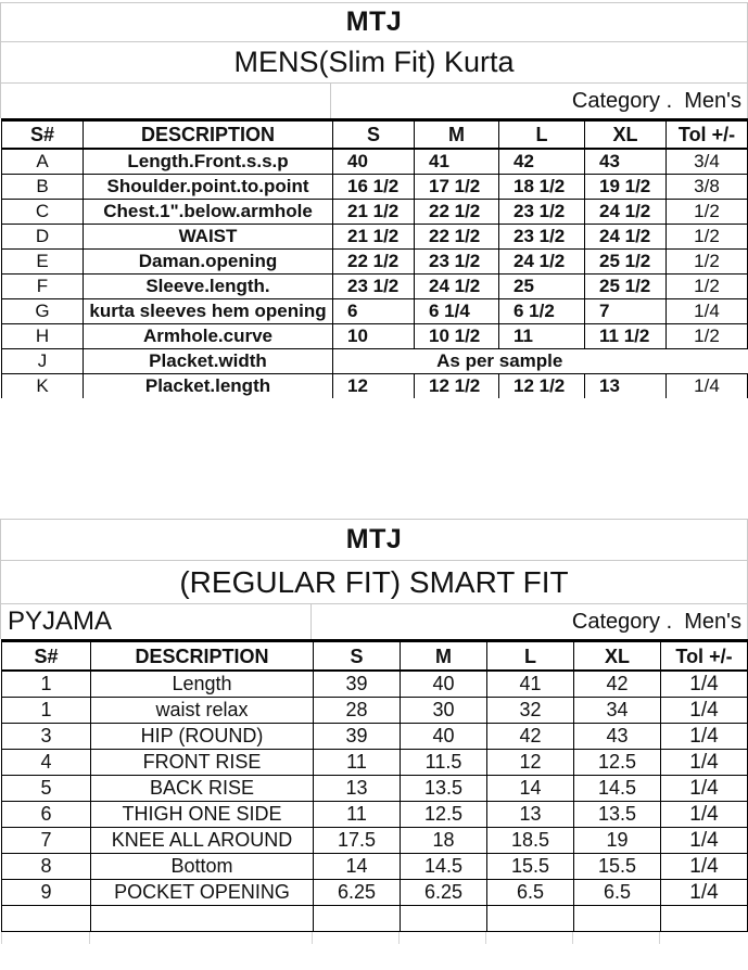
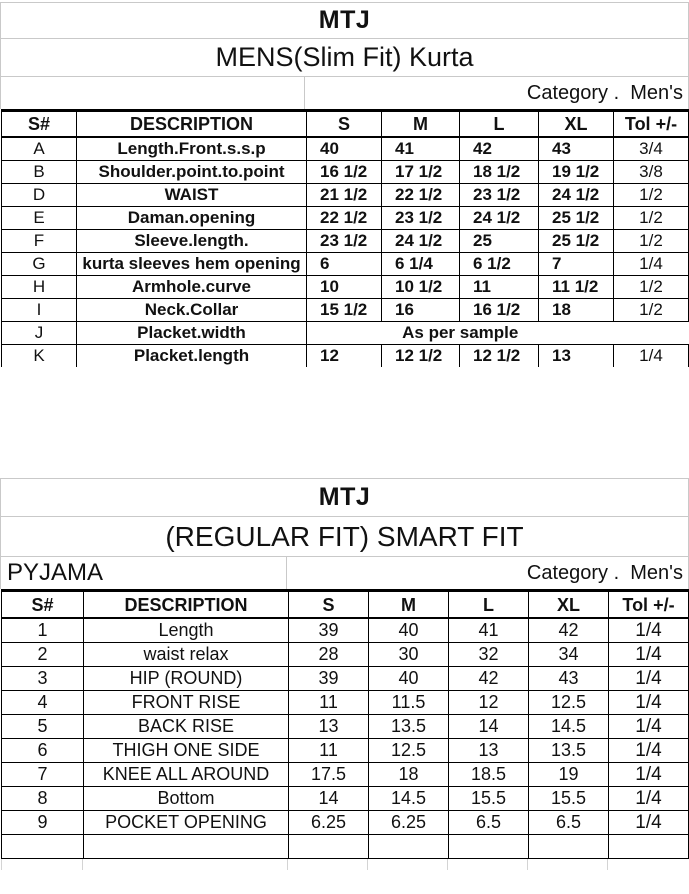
  MTJ
  MENS(Slim Fit) Kurta
  Category . Men's
  S#	DESCRIPTION	S	M	L	XL	Tol +/-
  A	Length.Front.s.s.p	40	41	42	43	3/4
  B	Shoulder.point.to.point	16 1/2	17 1/2	18 1/2	19 1/2	3/8
- C	Chest.1".below.armhole	21 1/2	22 1/2	23 1/2	24 1/2	1/2
  D	WAIST	21 1/2	22 1/2	23 1/2	24 1/2	1/2
  E	Daman.opening	22 1/2	23 1/2	24 1/2	25 1/2	1/2
  F	Sleeve.length.	23 1/2	24 1/2	25	25 1/2	1/2
  G	kurta sleeves hem opening	6	6 1/4	6 1/2	7	1/4
  H	Armhole.curve	10	10 1/2	11	11 1/2	1/2
+ I	Neck.Collar	15 1/2	16	16 1/2	18	1/2
  J	Placket.width	As per sample
  K	Placket.length	12	12 1/2	12 1/2	13	1/4
  MTJ
  (REGULAR FIT) SMART FIT
  PYJAMA
  Category . Men's
  S#	DESCRIPTION	S	M	L	XL	Tol +/-
  1	Length	39	40	41	42	1/4
- 1	waist relax	28	30	32	34	1/4
+ 2	waist relax	28	30	32	34	1/4
  3	HIP (ROUND)	39	40	42	43	1/4
  4	FRONT RISE	11	11.5	12	12.5	1/4
  5	BACK RISE	13	13.5	14	14.5	1/4
  6	THIGH ONE SIDE	11	12.5	13	13.5	1/4
  7	KNEE ALL AROUND	17.5	18	18.5	19	1/4
  8	Bottom	14	14.5	15.5	15.5	1/4
  9	POCKET OPENING	6.25	6.25	6.5	6.5	1/4
